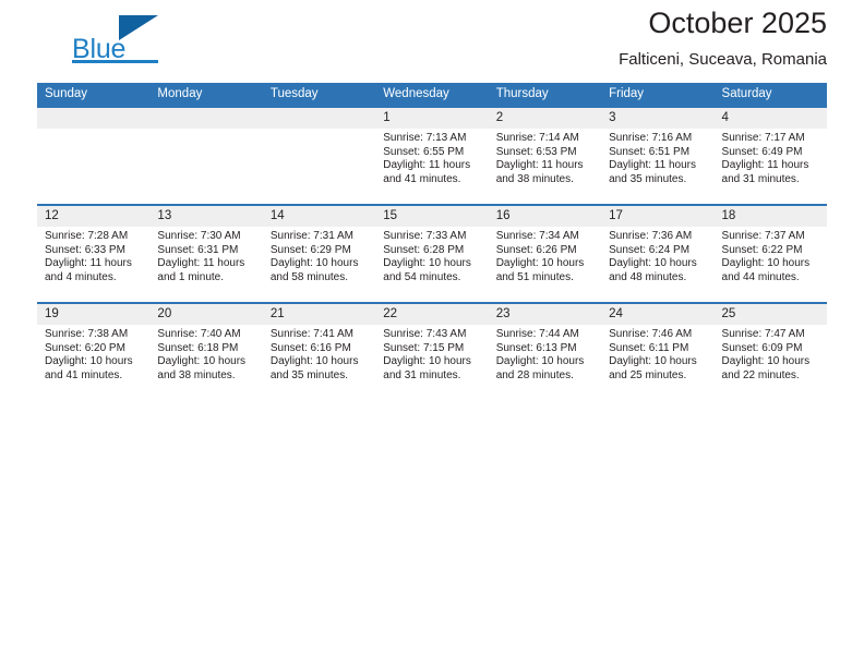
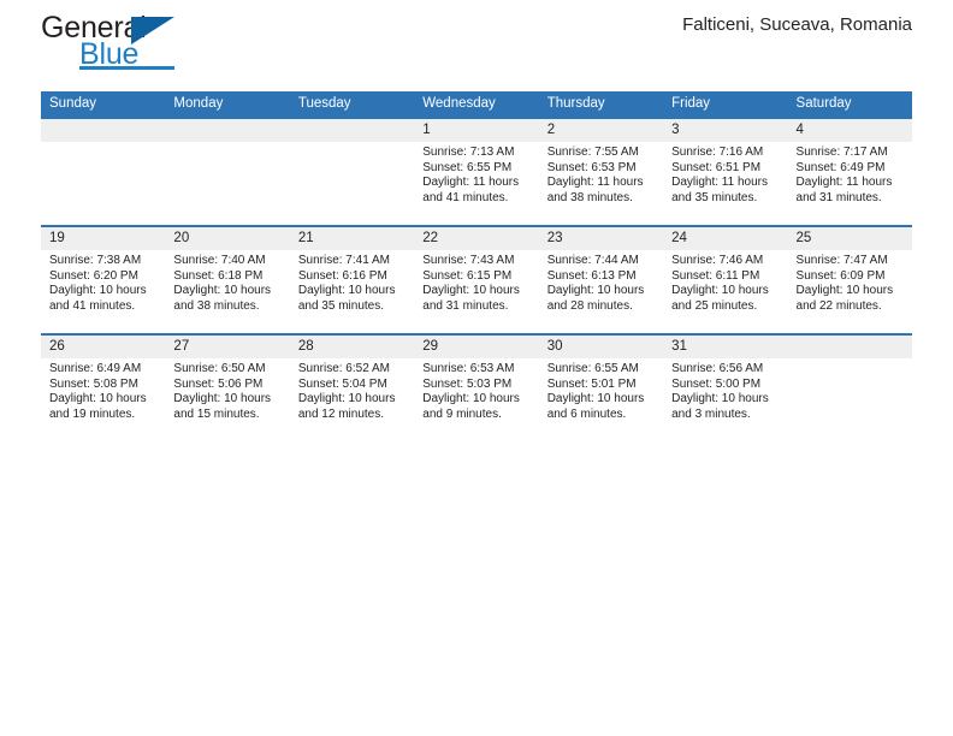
+ General
  Blue
- October 2025
  Falticeni, Suceava, Romania
  Sunday	Monday	Tuesday	Wednesday	Thursday	Friday	Saturday
- 			1Sunrise: 7:13 AMSunset: 6:55 PMDaylight: 11 hoursand 41 minutes.	2Sunrise: 7:14 AMSunset: 6:53 PMDaylight: 11 hoursand 38 minutes.	3Sunrise: 7:16 AMSunset: 6:51 PMDaylight: 11 hoursand 35 minutes.	4Sunrise: 7:17 AMSunset: 6:49 PMDaylight: 11 hoursand 31 minutes.
+ 			1Sunrise: 7:13 AMSunset: 6:55 PMDaylight: 11 hoursand 41 minutes.	2Sunrise: 7:55 AMSunset: 6:53 PMDaylight: 11 hoursand 38 minutes.	3Sunrise: 7:16 AMSunset: 6:51 PMDaylight: 11 hoursand 35 minutes.	4Sunrise: 7:17 AMSunset: 6:49 PMDaylight: 11 hoursand 31 minutes.
- 12Sunrise: 7:28 AMSunset: 6:33 PMDaylight: 11 hoursand 4 minutes.	13Sunrise: 7:30 AMSunset: 6:31 PMDaylight: 11 hoursand 1 minute.	14Sunrise: 7:31 AMSunset: 6:29 PMDaylight: 10 hoursand 58 minutes.	15Sunrise: 7:33 AMSunset: 6:28 PMDaylight: 10 hoursand 54 minutes.	16Sunrise: 7:34 AMSunset: 6:26 PMDaylight: 10 hoursand 51 minutes.	17Sunrise: 7:36 AMSunset: 6:24 PMDaylight: 10 hoursand 48 minutes.	18Sunrise: 7:37 AMSunset: 6:22 PMDaylight: 10 hoursand 44 minutes.
- 19Sunrise: 7:38 AMSunset: 6:20 PMDaylight: 10 hoursand 41 minutes.	20Sunrise: 7:40 AMSunset: 6:18 PMDaylight: 10 hoursand 38 minutes.	21Sunrise: 7:41 AMSunset: 6:16 PMDaylight: 10 hoursand 35 minutes.	22Sunrise: 7:43 AMSunset: 7:15 PMDaylight: 10 hoursand 31 minutes.	23Sunrise: 7:44 AMSunset: 6:13 PMDaylight: 10 hoursand 28 minutes.	24Sunrise: 7:46 AMSunset: 6:11 PMDaylight: 10 hoursand 25 minutes.	25Sunrise: 7:47 AMSunset: 6:09 PMDaylight: 10 hoursand 22 minutes.
+ 19Sunrise: 7:38 AMSunset: 6:20 PMDaylight: 10 hoursand 41 minutes.	20Sunrise: 7:40 AMSunset: 6:18 PMDaylight: 10 hoursand 38 minutes.	21Sunrise: 7:41 AMSunset: 6:16 PMDaylight: 10 hoursand 35 minutes.	22Sunrise: 7:43 AMSunset: 6:15 PMDaylight: 10 hoursand 31 minutes.	23Sunrise: 7:44 AMSunset: 6:13 PMDaylight: 10 hoursand 28 minutes.	24Sunrise: 7:46 AMSunset: 6:11 PMDaylight: 10 hoursand 25 minutes.	25Sunrise: 7:47 AMSunset: 6:09 PMDaylight: 10 hoursand 22 minutes.
+ 26Sunrise: 6:49 AMSunset: 5:08 PMDaylight: 10 hoursand 19 minutes.	27Sunrise: 6:50 AMSunset: 5:06 PMDaylight: 10 hoursand 15 minutes.	28Sunrise: 6:52 AMSunset: 5:04 PMDaylight: 10 hoursand 12 minutes.	29Sunrise: 6:53 AMSunset: 5:03 PMDaylight: 10 hoursand 9 minutes.	30Sunrise: 6:55 AMSunset: 5:01 PMDaylight: 10 hoursand 6 minutes.	31Sunrise: 6:56 AMSunset: 5:00 PMDaylight: 10 hoursand 3 minutes.
